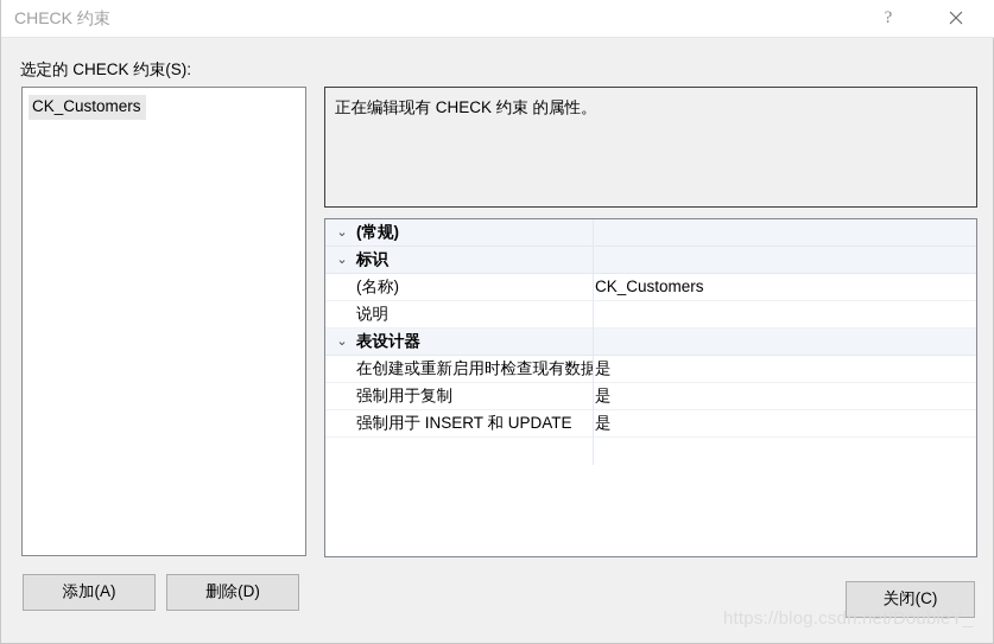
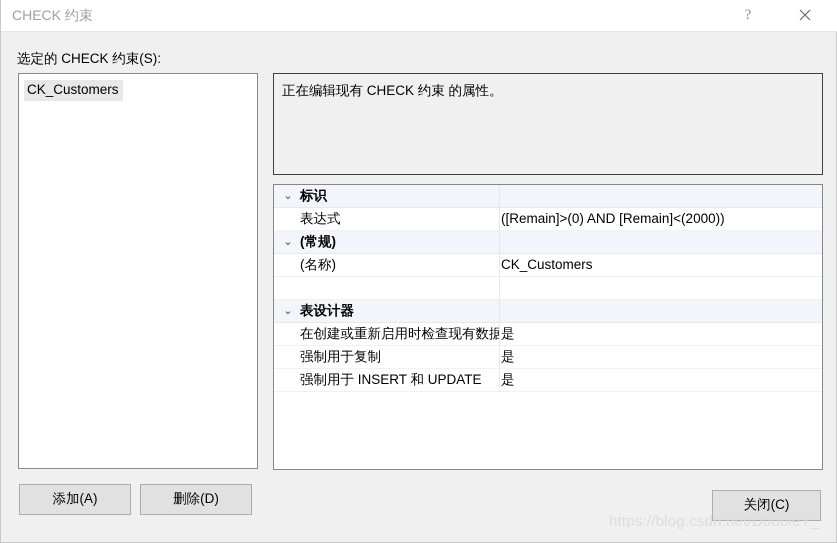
  CHECK 约束
  ?
  选定的 CHECK 约束(S):
  CK_Customers
  正在编辑现有 CHECK 约束 的属性。
  ⌄
- (常规)
+ 标识
+ 表达式
+ ([Remain]>(0) AND [Remain]<(2000))
  ⌄
- 标识
+ (常规)
  (名称)
  CK_Customers
- 说明
  ⌄
  表设计器
  在创建或重新启用时检查现有数据
  是
  强制用于复制
  是
  强制用于 INSERT 和 UPDATE
  是
  添加(A)
  删除(D)
  关闭(C)
  https://blog.csdn.net/DoubleY_
